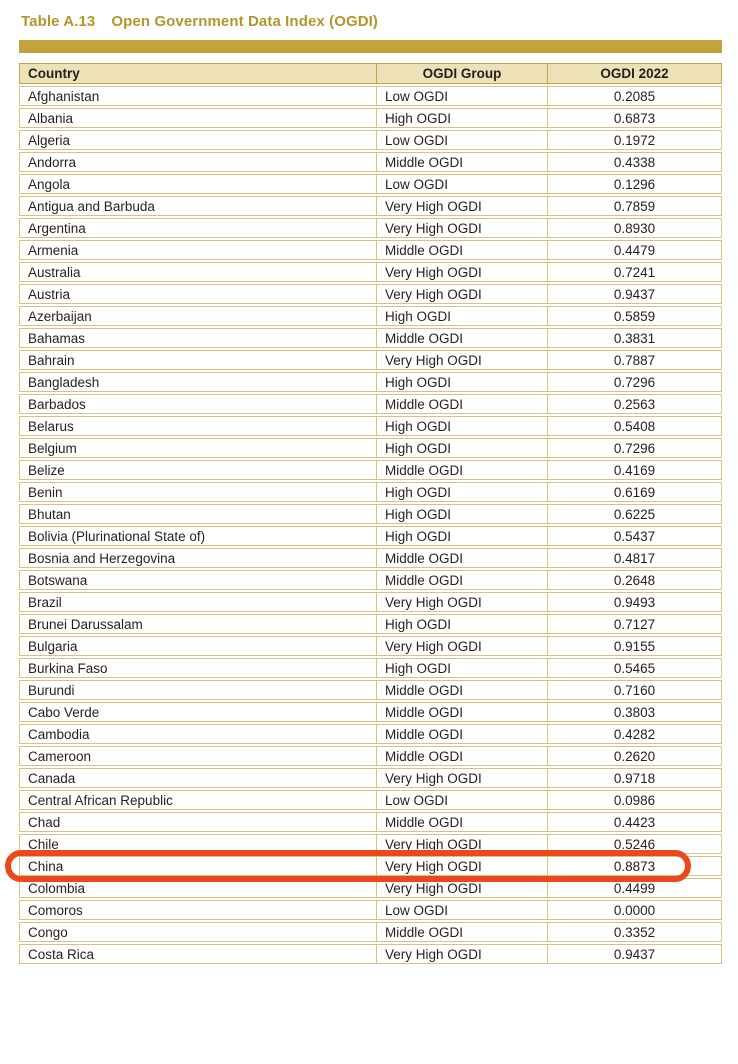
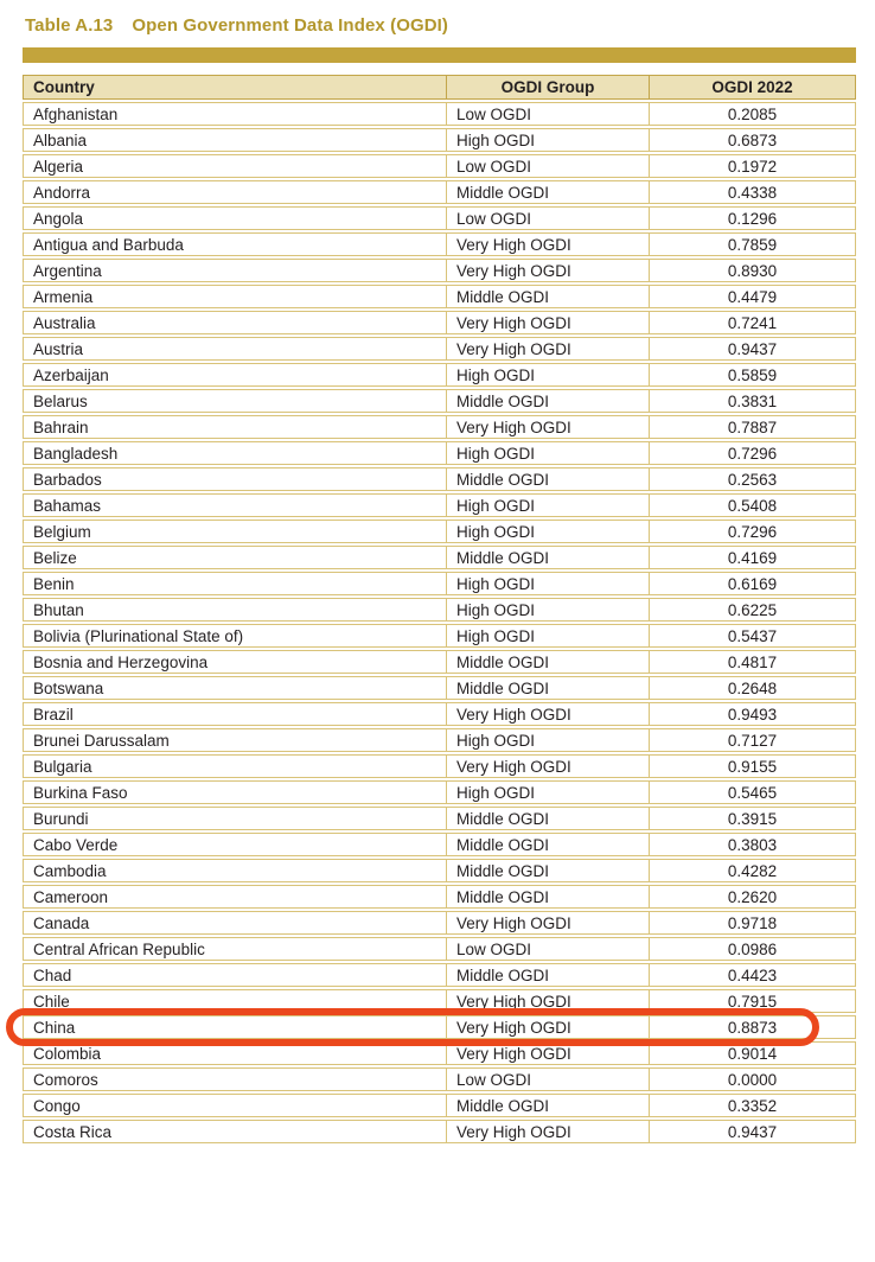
  Table A.13
  Open Government Data Index (OGDI)
  Country	OGDI Group	OGDI 2022
  Afghanistan	Low OGDI	0.2085
  Albania	High OGDI	0.6873
  Algeria	Low OGDI	0.1972
  Andorra	Middle OGDI	0.4338
  Angola	Low OGDI	0.1296
  Antigua and Barbuda	Very High OGDI	0.7859
  Argentina	Very High OGDI	0.8930
  Armenia	Middle OGDI	0.4479
  Australia	Very High OGDI	0.7241
  Austria	Very High OGDI	0.9437
  Azerbaijan	High OGDI	0.5859
- Bahamas	Middle OGDI	0.3831
+ Belarus	Middle OGDI	0.3831
  Bahrain	Very High OGDI	0.7887
  Bangladesh	High OGDI	0.7296
  Barbados	Middle OGDI	0.2563
- Belarus	High OGDI	0.5408
+ Bahamas	High OGDI	0.5408
  Belgium	High OGDI	0.7296
  Belize	Middle OGDI	0.4169
  Benin	High OGDI	0.6169
  Bhutan	High OGDI	0.6225
  Bolivia (Plurinational State of)	High OGDI	0.5437
  Bosnia and Herzegovina	Middle OGDI	0.4817
  Botswana	Middle OGDI	0.2648
  Brazil	Very High OGDI	0.9493
  Brunei Darussalam	High OGDI	0.7127
  Bulgaria	Very High OGDI	0.9155
  Burkina Faso	High OGDI	0.5465
- Burundi	Middle OGDI	0.7160
+ Burundi	Middle OGDI	0.3915
  Cabo Verde	Middle OGDI	0.3803
  Cambodia	Middle OGDI	0.4282
  Cameroon	Middle OGDI	0.2620
  Canada	Very High OGDI	0.9718
  Central African Republic	Low OGDI	0.0986
  Chad	Middle OGDI	0.4423
- Chile	Very High OGDI	0.5246
+ Chile	Very High OGDI	0.7915
  China	Very High OGDI	0.8873
- Colombia	Very High OGDI	0.4499
+ Colombia	Very High OGDI	0.9014
  Comoros	Low OGDI	0.0000
  Congo	Middle OGDI	0.3352
  Costa Rica	Very High OGDI	0.9437
